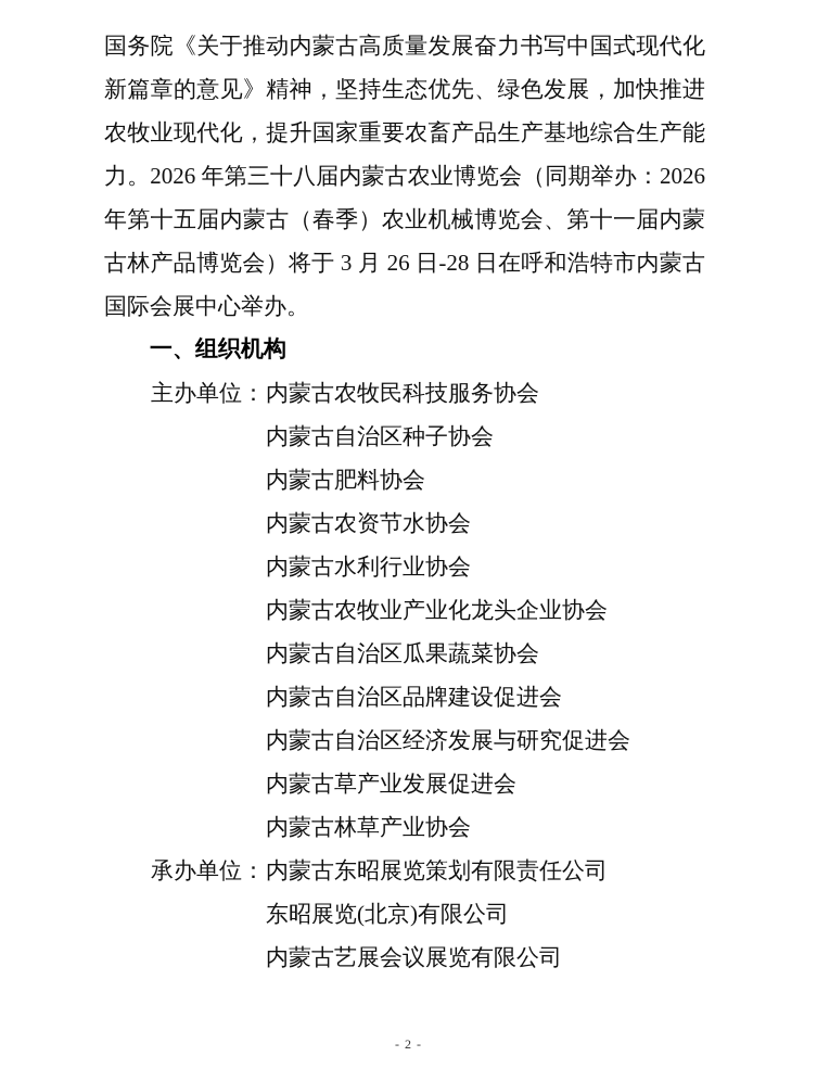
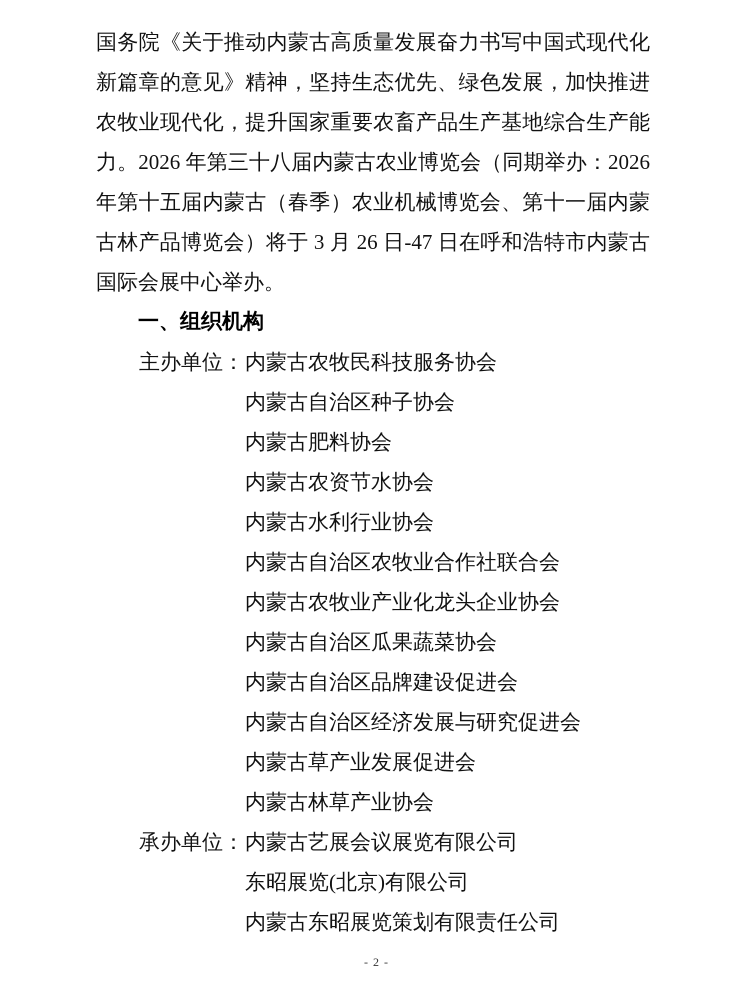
  国务院《关于推动内蒙古高质量发展奋力书写中国式现代化
  新篇章的意见》精神，坚持生态优先、绿色发展，加快推进
  农牧业现代化，提升国家重要农畜产品生产基地综合生产能
  力。2026 年第三十八届内蒙古农业博览会（同期举办：2026
  年第十五届内蒙古（春季）农业机械博览会、第十一届内蒙
- 古林产品博览会）将于 3 月 26 日-28 日在呼和浩特市内蒙古
+ 古林产品博览会）将于 3 月 26 日-47 日在呼和浩特市内蒙古
  国际会展中心举办。
  一、组织机构
  主办单位：
  内蒙古农牧民科技服务协会
  内蒙古自治区种子协会
  内蒙古肥料协会
  内蒙古农资节水协会
  内蒙古水利行业协会
+ 内蒙古自治区农牧业合作社联合会
  内蒙古农牧业产业化龙头企业协会
  内蒙古自治区瓜果蔬菜协会
  内蒙古自治区品牌建设促进会
  内蒙古自治区经济发展与研究促进会
  内蒙古草产业发展促进会
  内蒙古林草产业协会
  承办单位：
- 内蒙古东昭展览策划有限责任公司
+ 内蒙古艺展会议展览有限公司
  东昭展览(北京)有限公司
- 内蒙古艺展会议展览有限公司
+ 内蒙古东昭展览策划有限责任公司
  - 2 -
